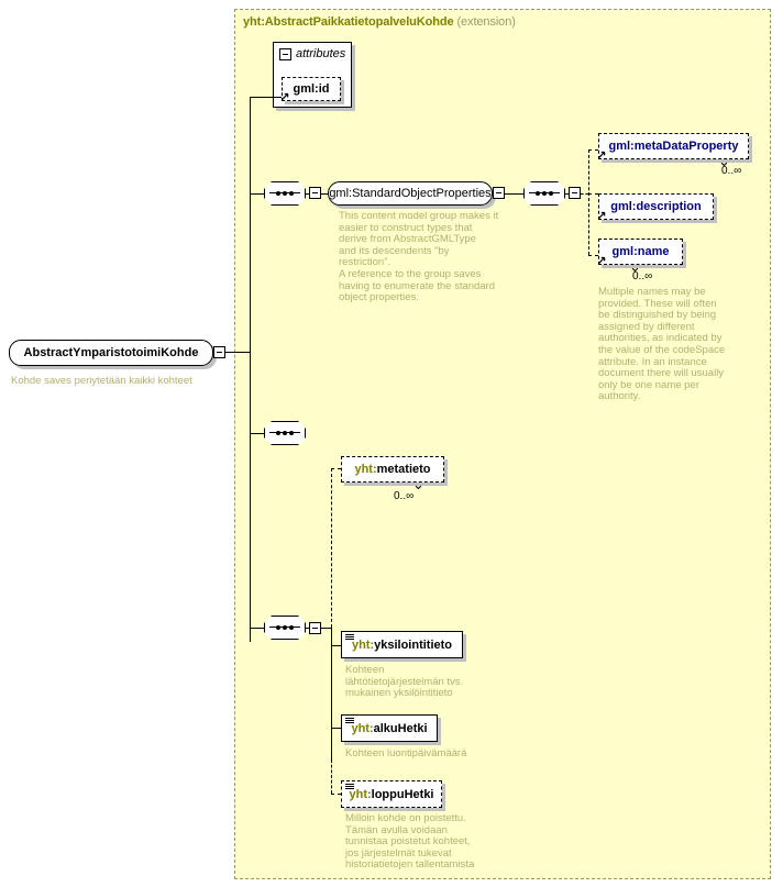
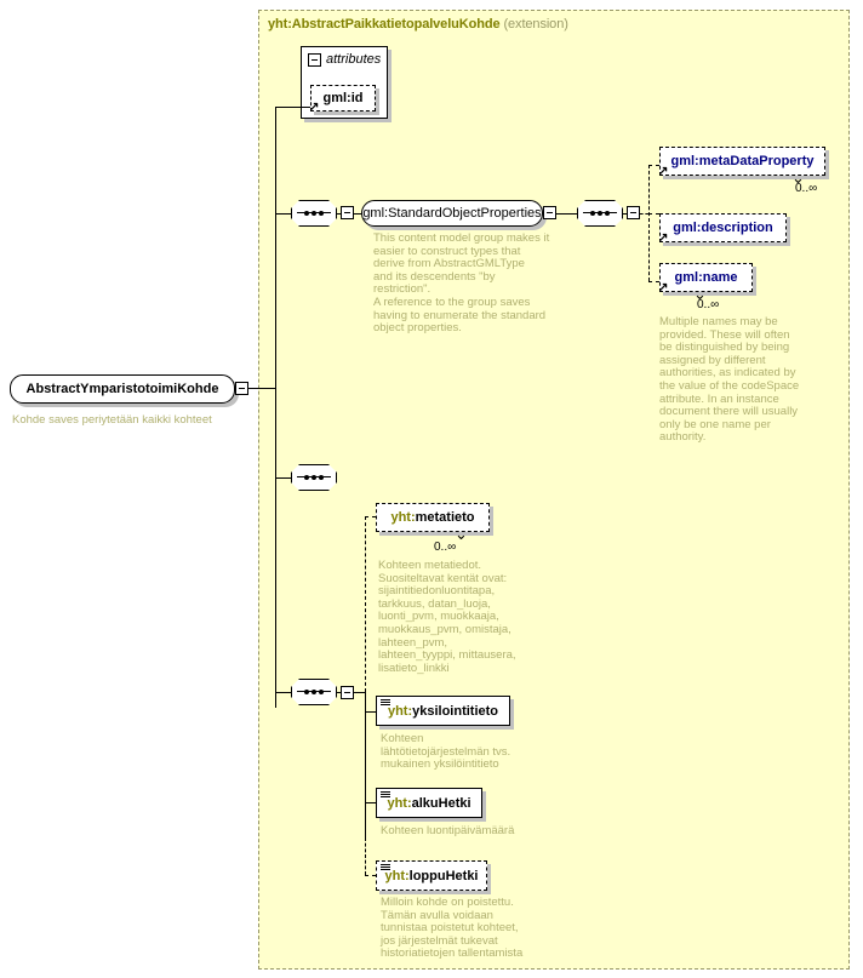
  yht:AbstractPaikkatietopalveluKohde (extension)
  AbstractYmparistotoimiKohde
  Kohde saves periytetään kaikki kohteet
  attributes
  ↗
  gml:id
  gml:StandardObjectProperties
  This content model group makes it
  easier to construct types that
  derive from AbstractGMLType
  and its descendents "by restriction".
  A reference to the group saves
  having to enumerate the standard
  object properties.
  ↗
  gml:metaDataProperty
  ⌄
  0..∞
  ↗
  gml:description
  ↗
  gml:name
  ⌄
  0..∞
  Multiple names may be
  provided. These will often
  be distinguished by being
  assigned by different
  authorities, as indicated by
  the value of the codeSpace
  attribute. In an instance
  document there will usually
  only be one name per
  authority.
  yht:metatieto
  ⌄
  0..∞
+ Kohteen metatiedot.
+ Suositeltavat kentät ovat:
+ sijaintitiedonluontitapa,
+ tarkkuus, datan_luoja,
+ luonti_pvm, muokkaaja,
+ muokkaus_pvm, omistaja,
+ lahteen_pvm,
+ lahteen_tyyppi, mittausera,
+ lisatieto_linkki
  yht:yksilointitieto
  Kohteen
  lähtötietojärjestelmän tvs.
  mukainen yksilöintitieto
  yht:alkuHetki
  Kohteen luontipäivämäärä
  yht:loppuHetki
  Milloin kohde on poistettu.
  Tämän avulla voidaan
  tunnistaa poistetut kohteet,
  jos järjestelmät tukevat
  historiatietojen tallentamista
